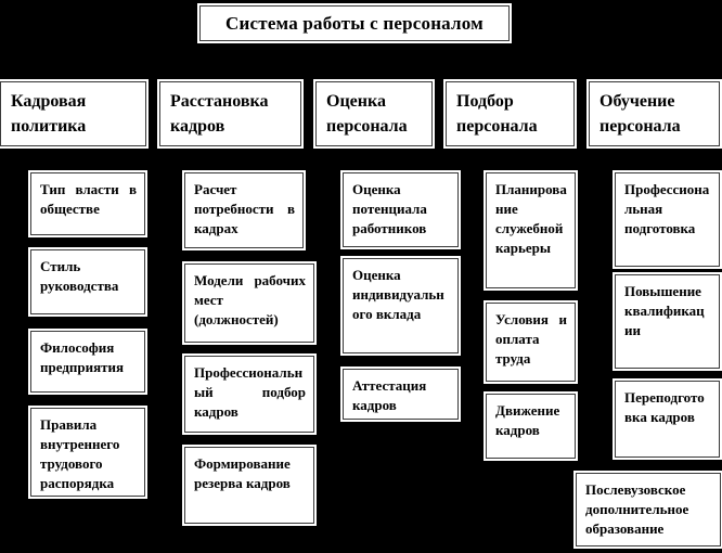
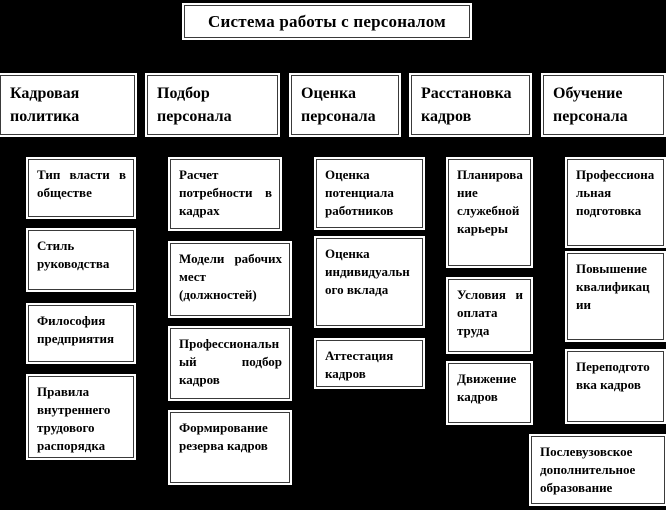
  Система работы с персоналом
  Кадровая политика
- Расстановка кадров
+ Подбор персонала
  Оценка персонала
- Подбор персонала
+ Расстановка кадров
  Обучение персонала
  Тип власти в обществе
  Стиль руководства
  Философия предприятия
  Правила внутреннего трудового распорядка
  Расчет потребности в кадрах
  Модели рабочих мест (должностей)
  Профессиональный подбор кадров
  Формирование резерва кадров
  Оценка потенциала работников
  Оценка индивидуального вклада
  Аттестация кадров
  Планирование служебной карьеры
  Условия и оплата труда
  Движение кадров
  Профессиональная подготовка
  Повышение квалификации
  Переподготовка кадров
  Послевузовское дополнительное образование
